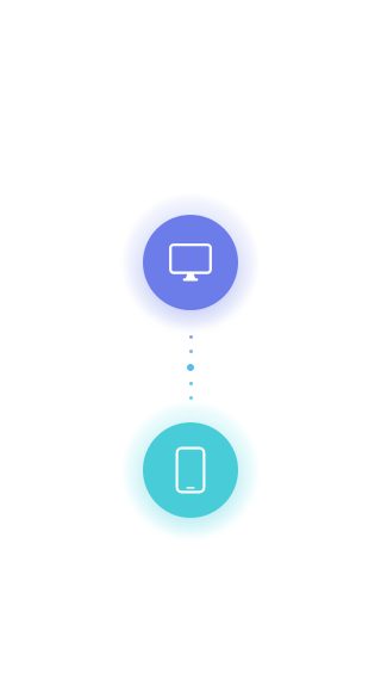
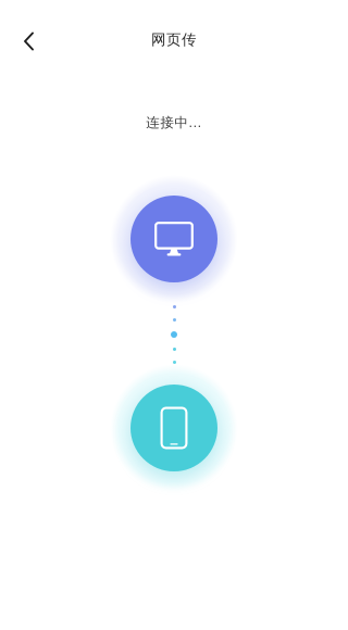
+ 网页传
+ 连接中...
